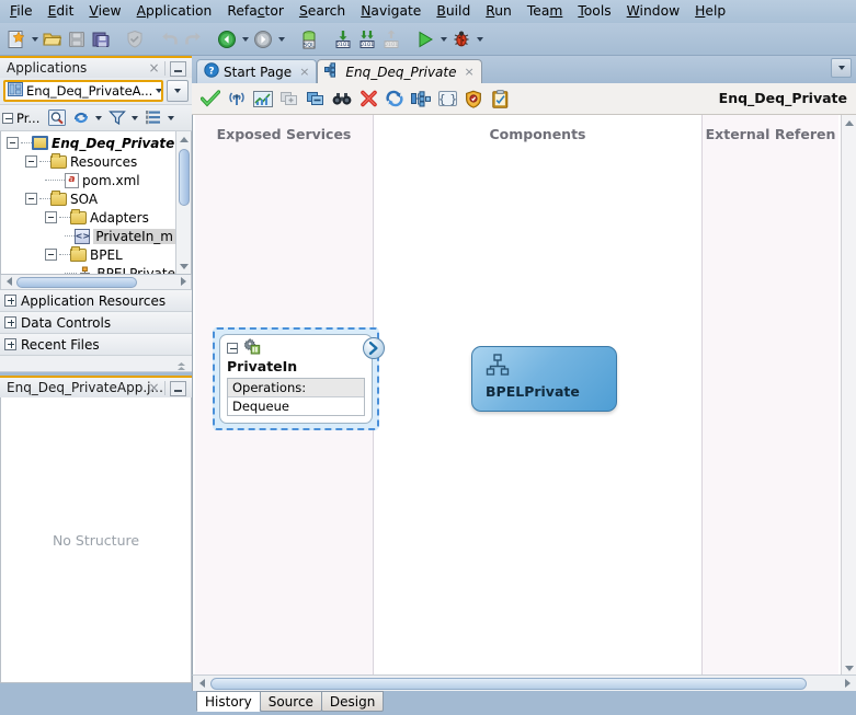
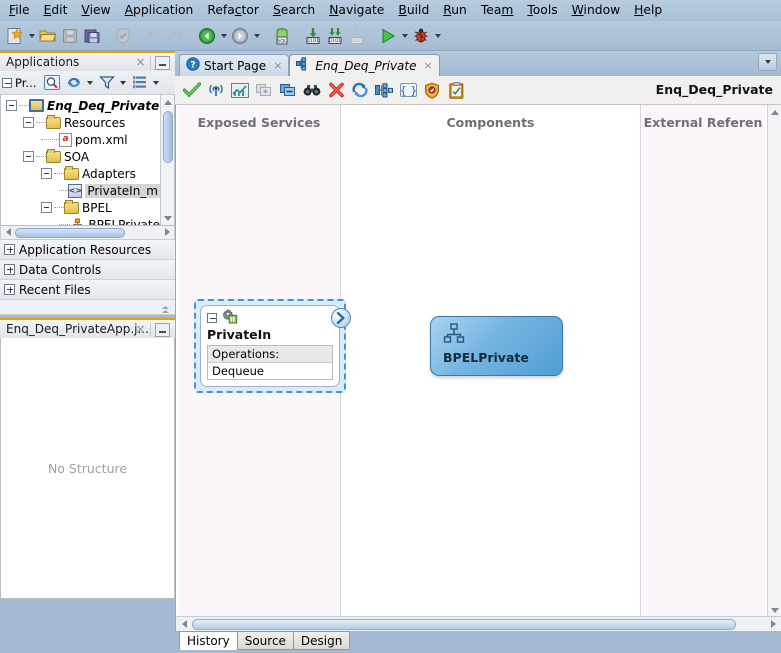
  File
  Edit
  View
  Application
  Refactor
  Search
  Navigate
  Build
  Run
  Team
  Tools
  Window
  Help
  Applications
  ×
- Enq_Deq_PrivateA...
  Pr...
  Enq_Deq_Private
  Resources
  a
  pom.xml
  SOA
  Adapters
  <>
  PrivateIn_m
  BPEL
  BPELPrivate
  Application Resources
  Data Controls
  Recent Files
  Enq_Deq_PrivateApp.j...
  ×
  No Structure
  ?
  Start Page
  ×
  Enq_Deq_Private
  ×
  { }
  Enq_Deq_Private
  Exposed Services
  Components
  External Referen
  PrivateIn
  Operations:
  Dequeue
  BPELPrivate
  History
  Source
  Design
